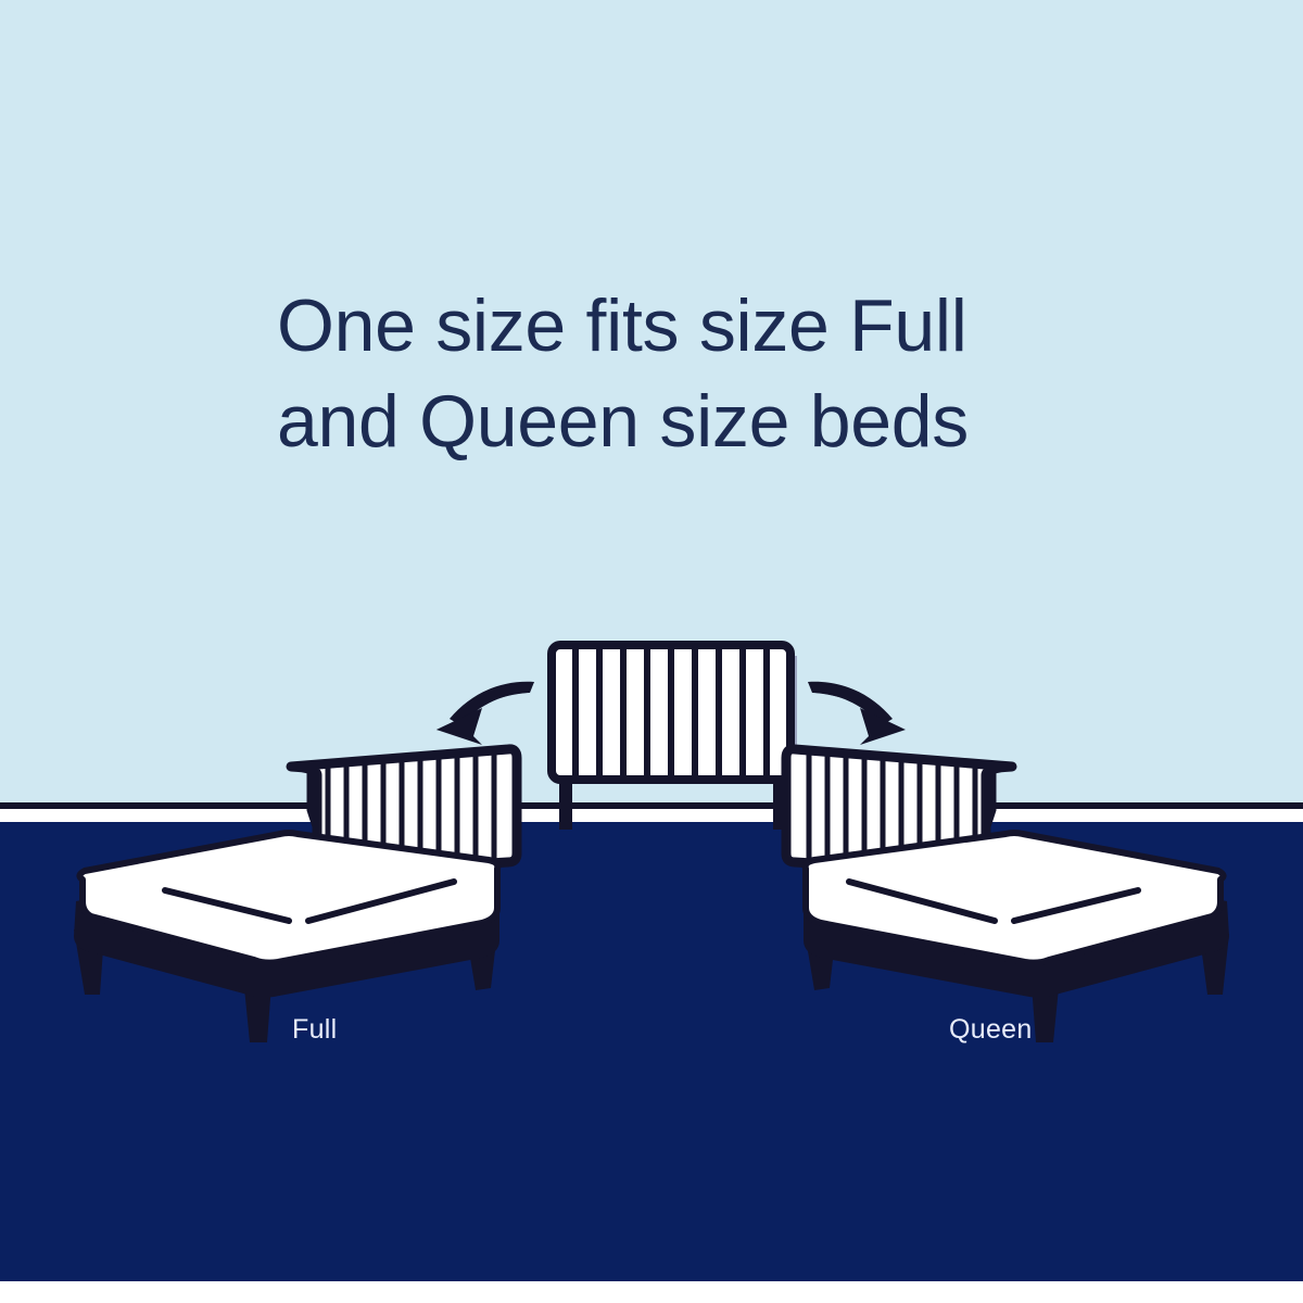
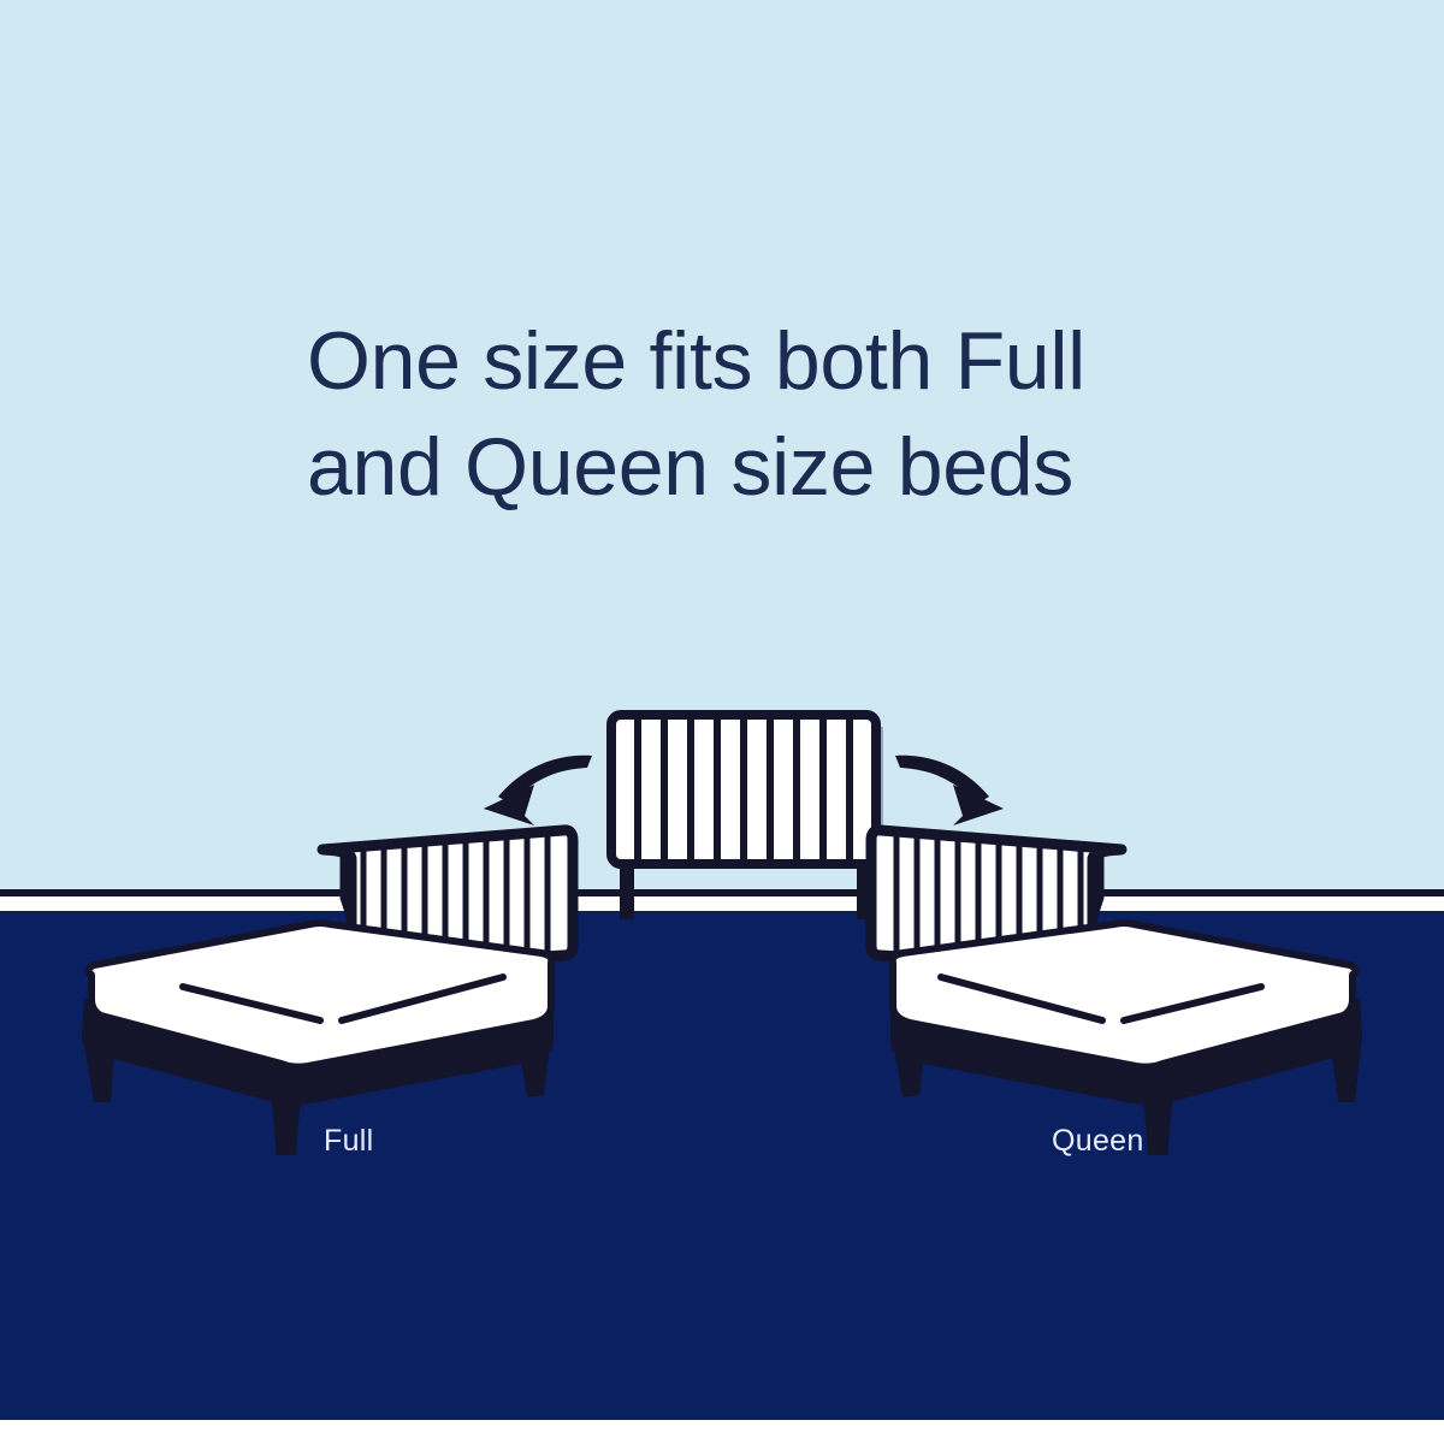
- One size fits size Full
+ One size fits both Full
  and Queen size beds
  Full
  Queen
